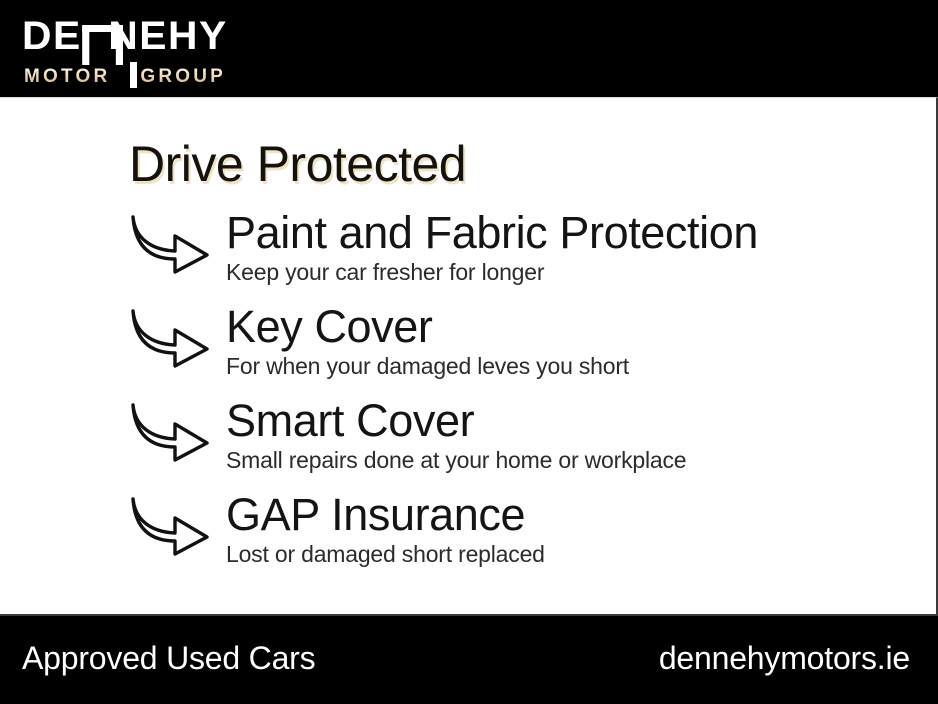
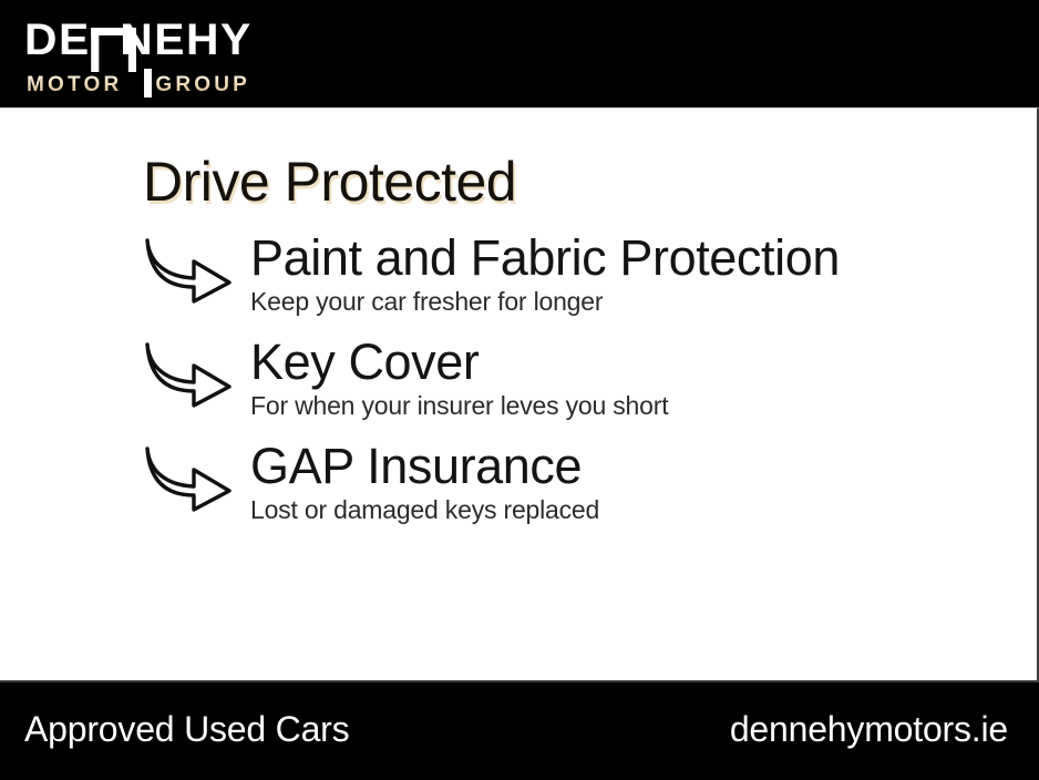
  DE NEHY
  MOTOR GROUP
  Drive Protected
  Paint and Fabric Protection
  Keep your car fresher for longer
  Key Cover
- For when your damaged leves you short
+ For when your insurer leves you short
- Smart Cover
- Small repairs done at your home or workplace
  GAP Insurance
- Lost or damaged short replaced
+ Lost or damaged keys replaced
  Approved Used Cars
  dennehymotors.ie
